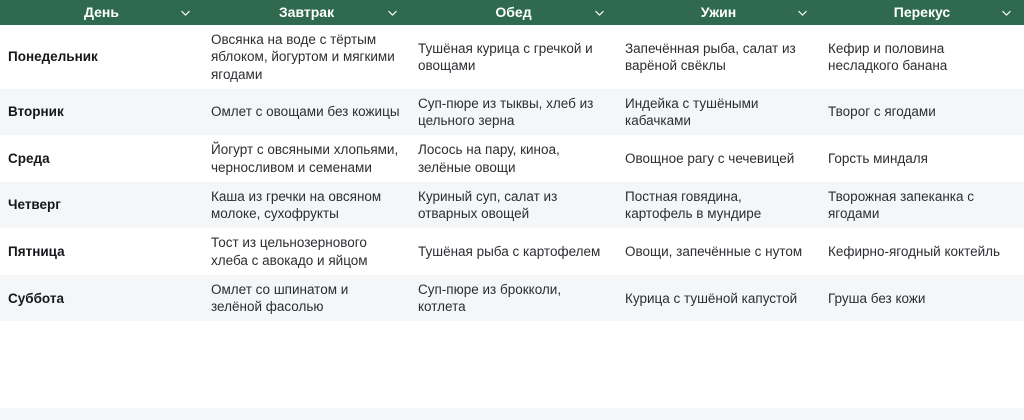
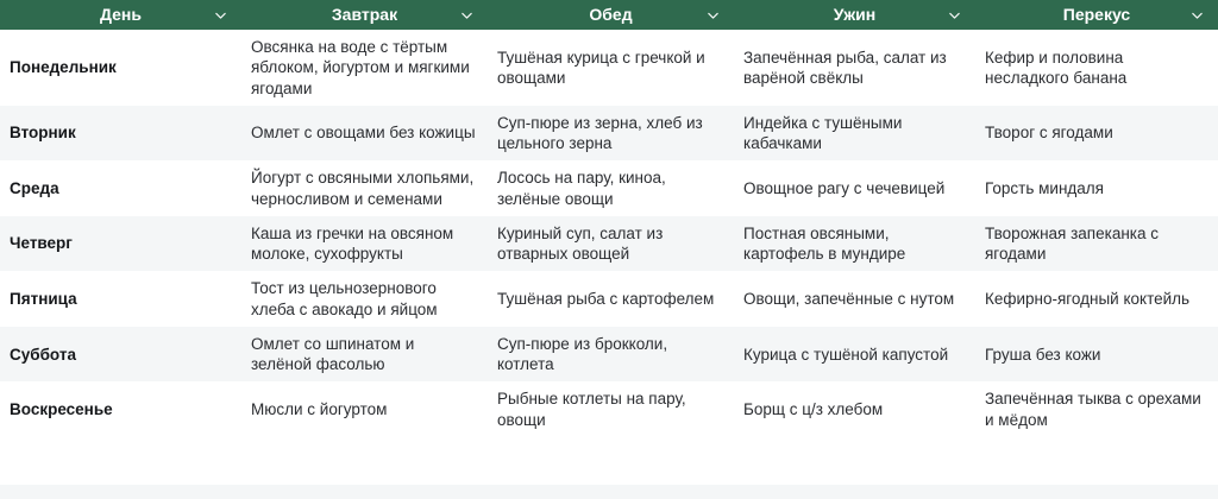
  День	Завтрак	Обед	Ужин	Перекус
  Понедельник	Овсянка на воде с тёртым яблоком, йогуртом и мягкими ягодами	Тушёная курица с гречкой и овощами	Запечённая рыба, салат из варёной свёклы	Кефир и половина несладкого банана
- Вторник	Омлет с овощами без кожицы	Суп-пюре из тыквы, хлеб из цельного зерна	Индейка с тушёными кабачками	Творог с ягодами
+ Вторник	Омлет с овощами без кожицы	Суп-пюре из зерна, хлеб из цельного зерна	Индейка с тушёными кабачками	Творог с ягодами
  Среда	Йогурт с овсяными хлопьями, черносливом и семенами	Лосось на пару, киноа, зелёные овощи	Овощное рагу с чечевицей	Горсть миндаля
- Четверг	Каша из гречки на овсяном молоке, сухофрукты	Куриный суп, салат из отварных овощей	Постная говядина, картофель в мундире	Творожная запеканка с ягодами
+ Четверг	Каша из гречки на овсяном молоке, сухофрукты	Куриный суп, салат из отварных овощей	Постная овсяными, картофель в мундире	Творожная запеканка с ягодами
  Пятница	Тост из цельнозернового хлеба с авокадо и яйцом	Тушёная рыба с картофелем	Овощи, запечённые с нутом	Кефирно-ягодный коктейль
  Суббота	Омлет со шпинатом и зелёной фасолью	Суп-пюре из брокколи, котлета	Курица с тушёной капустой	Груша без кожи
+ Воскресенье	Мюсли с йогуртом	Рыбные котлеты на пару, овощи	Борщ с ц/з хлебом	Запечённая тыква с орехами и мёдом
